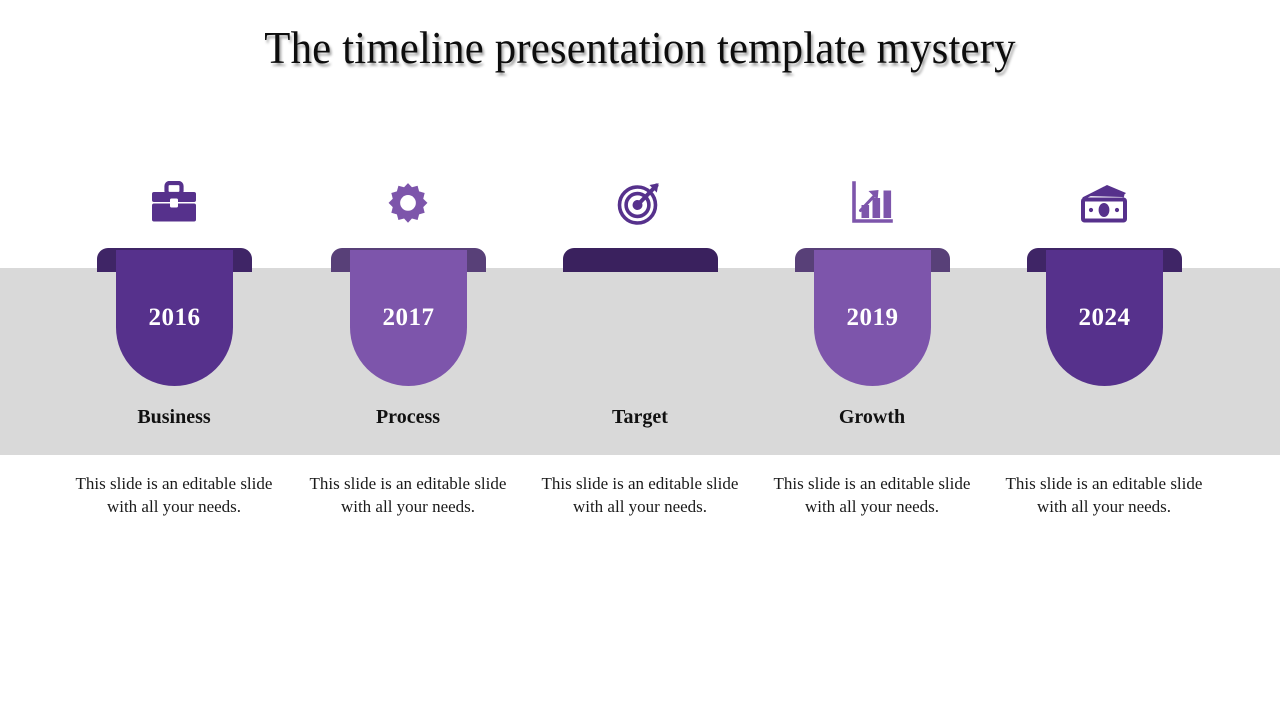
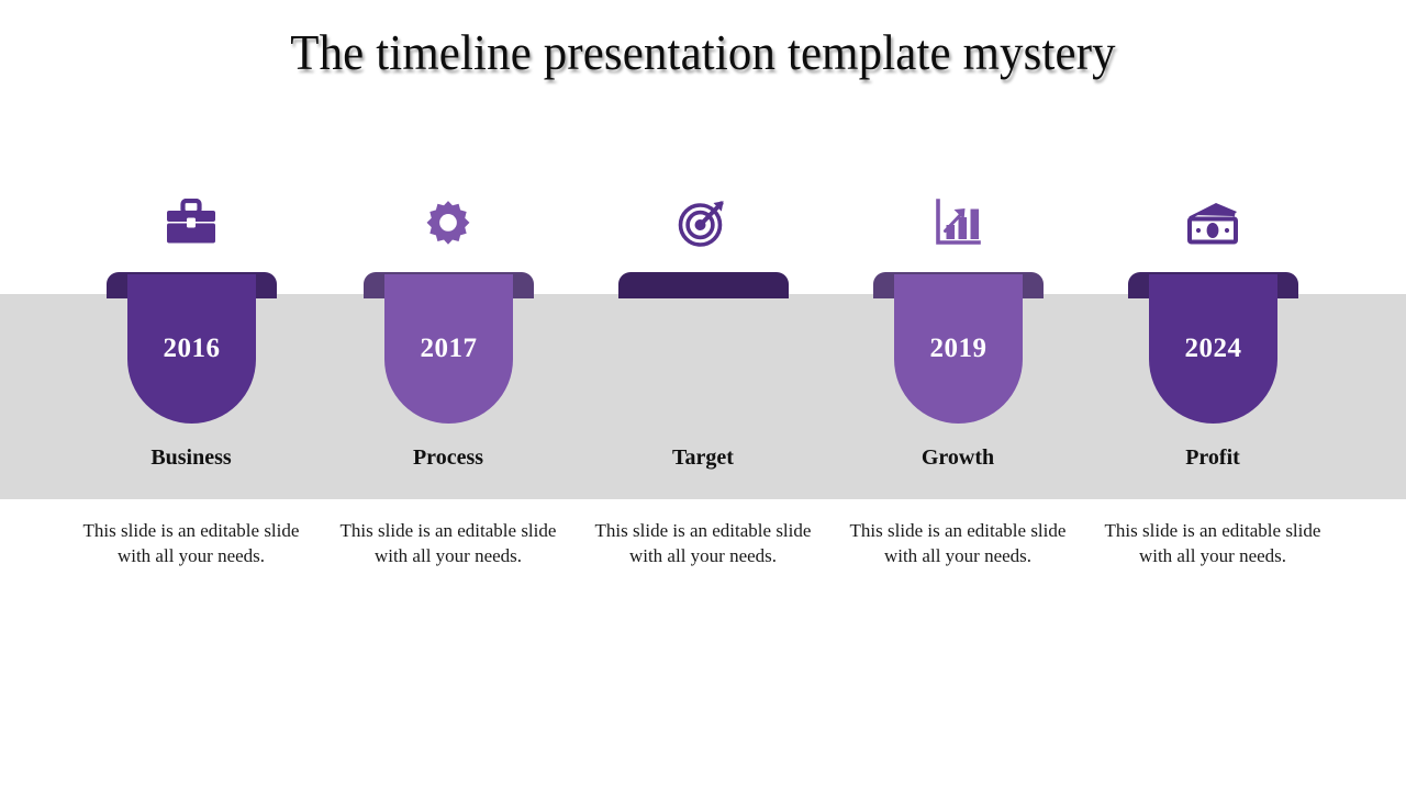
  The timeline presentation template mystery
  2016
  Business
  This slide is an editable slide with all your needs.
  2017
  Process
  This slide is an editable slide with all your needs.
  Target
  This slide is an editable slide with all your needs.
  2019
  Growth
  This slide is an editable slide with all your needs.
  2024
+ Profit
  This slide is an editable slide with all your needs.
